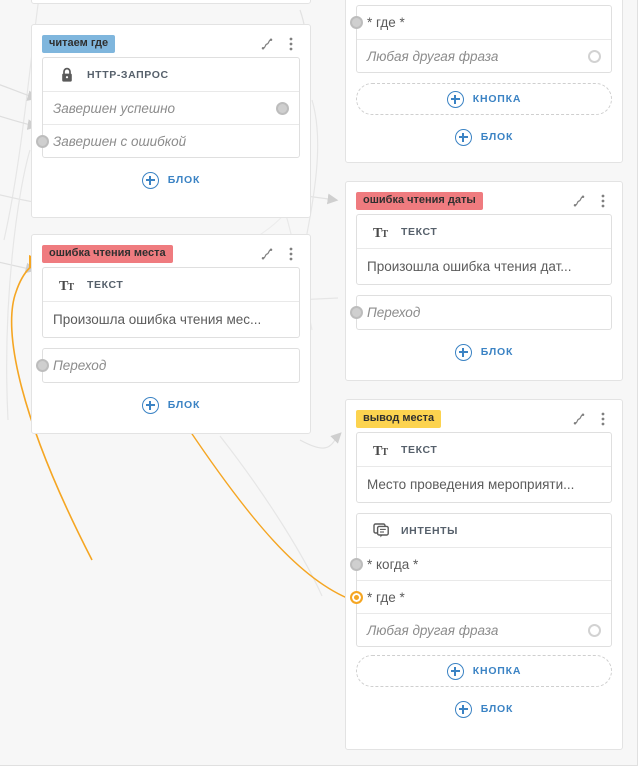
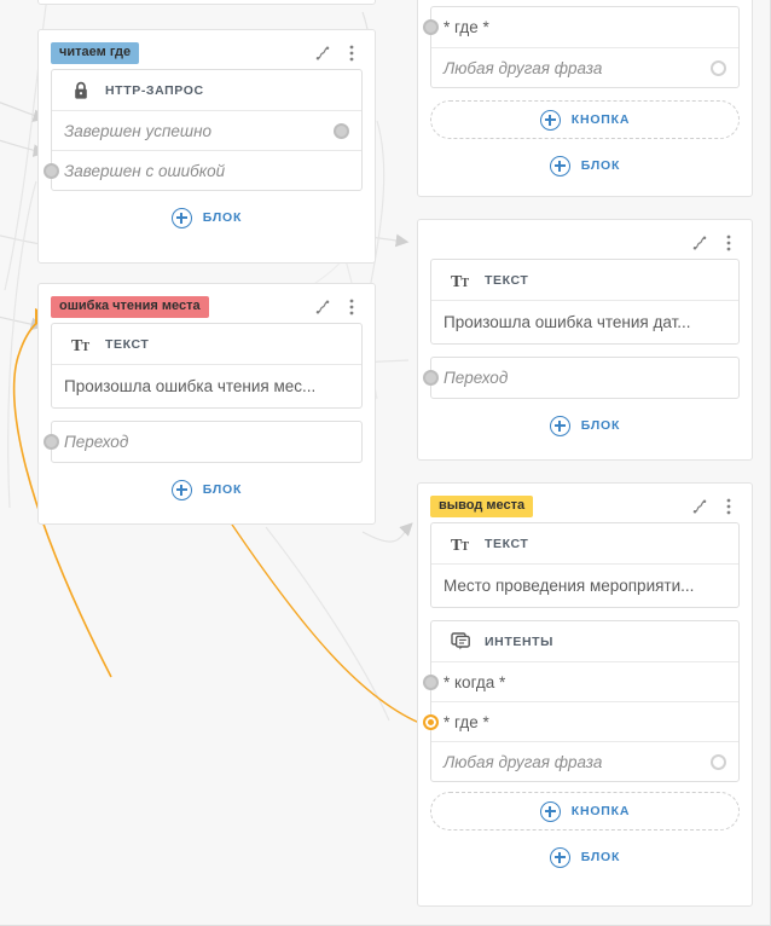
  читаем где
  HTTP-ЗАПРОС
  Завершен успешно
  Завершен с ошибкой
  БЛОК
  ошибка чтения места
  T
  T
  ТЕКСТ
  Произошла ошибка чтения мес...
  Переход
  БЛОК
  * где *
  Любая другая фраза
  КНОПКА
  БЛОК
- ошибка чтения даты
  T
  T
  ТЕКСТ
  Произошла ошибка чтения дат...
  Переход
  БЛОК
  вывод места
  T
  T
  ТЕКСТ
  Место проведения мероприяти...
  ИНТЕНТЫ
  * когда *
  * где *
  Любая другая фраза
  КНОПКА
  БЛОК
